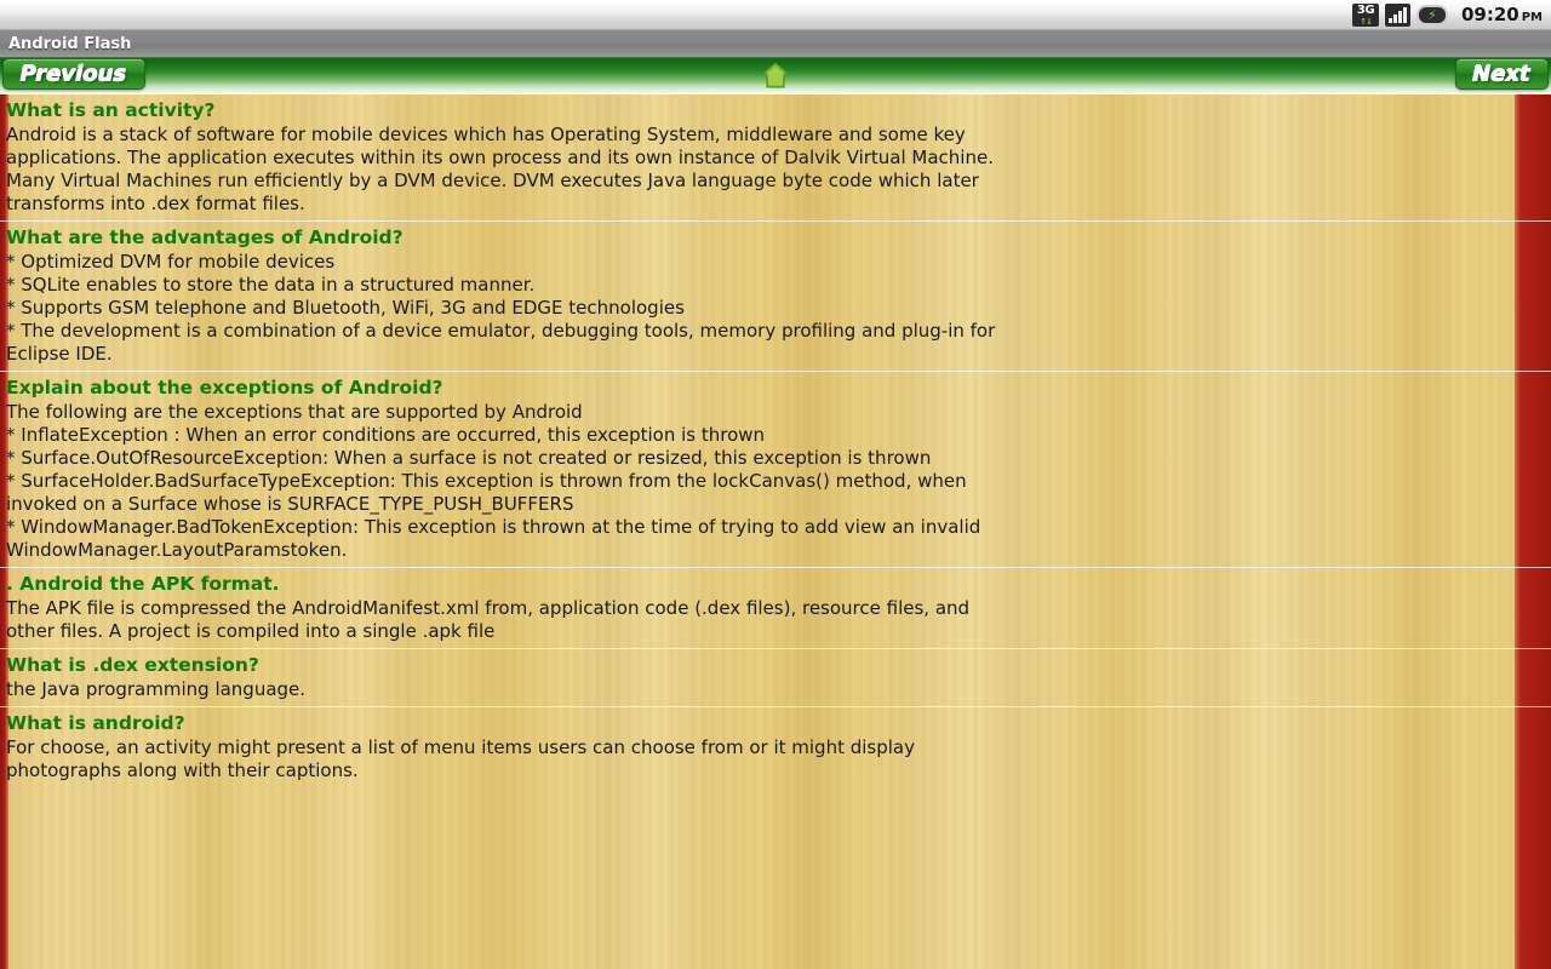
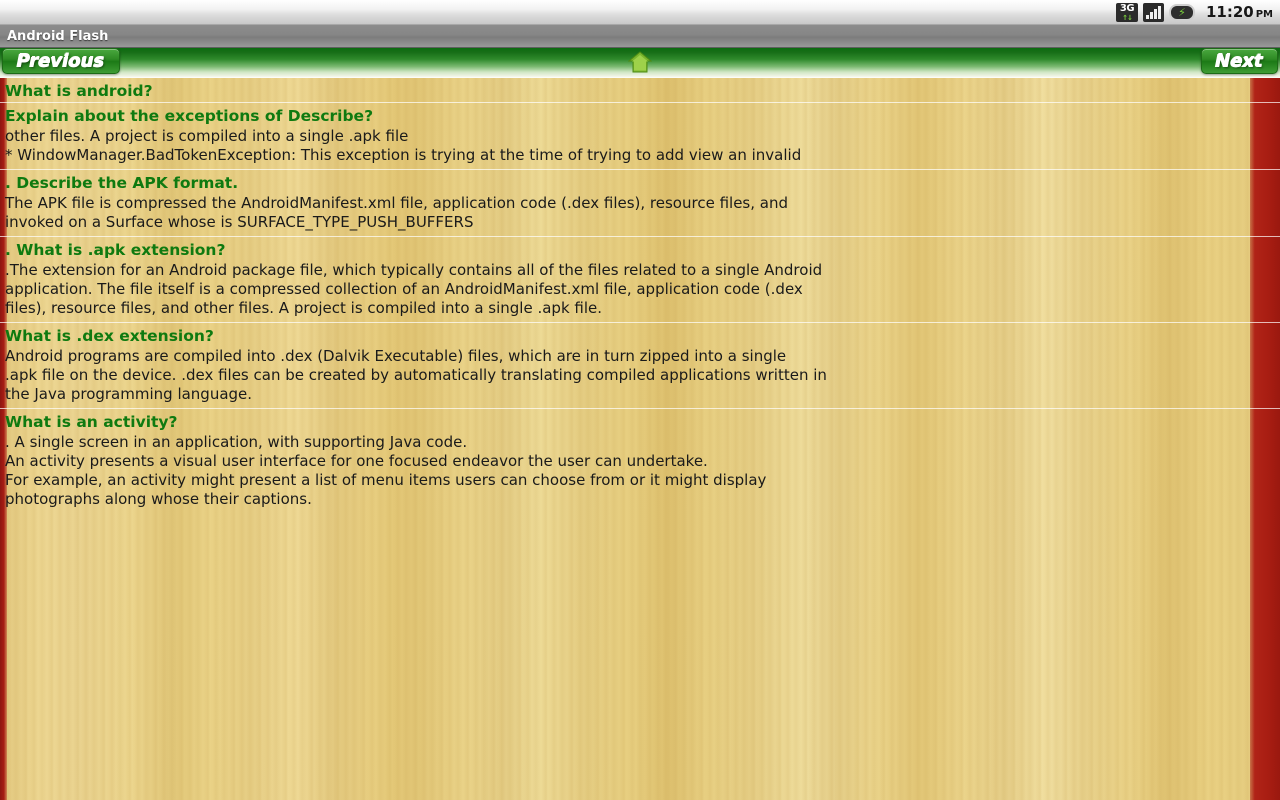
  3G
  ↑↓
  ⚡
- 09:20 PM
+ 11:20 PM
  Android Flash
  Previous
  Next
- What is an activity?
+ What is android?
- Android is a stack of software for mobile devices which has Operating System, middleware and some key
- applications. The application executes within its own process and its own instance of Dalvik Virtual Machine.
- Many Virtual Machines run efficiently by a DVM device. DVM executes Java language byte code which later
- transforms into .dex format files.
- What are the advantages of Android?
- * Optimized DVM for mobile devices
- * SQLite enables to store the data in a structured manner.
- * Supports GSM telephone and Bluetooth, WiFi, 3G and EDGE technologies
- * The development is a combination of a device emulator, debugging tools, memory profiling and plug-in for
- Eclipse IDE.
- Explain about the exceptions of Android?
+ Explain about the exceptions of Describe?
- The following are the exceptions that are supported by Android
- * InflateException : When an error conditions are occurred, this exception is thrown
- * Surface.OutOfResourceException: When a surface is not created or resized, this exception is thrown
- * SurfaceHolder.BadSurfaceTypeException: This exception is thrown from the lockCanvas() method, when
- invoked on a Surface whose is SURFACE_TYPE_PUSH_BUFFERS
+ other files. A project is compiled into a single .apk file
- * WindowManager.BadTokenException: This exception is thrown at the time of trying to add view an invalid
+ * WindowManager.BadTokenException: This exception is trying at the time of trying to add view an invalid
- WindowManager.LayoutParamstoken.
- . Android the APK format.
+ . Describe the APK format.
- The APK file is compressed the AndroidManifest.xml from, application code (.dex files), resource files, and
+ The APK file is compressed the AndroidManifest.xml file, application code (.dex files), resource files, and
- other files. A project is compiled into a single .apk file
+ invoked on a Surface whose is SURFACE_TYPE_PUSH_BUFFERS
+ . What is .apk extension?
+ .The extension for an Android package file, which typically contains all of the files related to a single Android
+ application. The file itself is a compressed collection of an AndroidManifest.xml file, application code (.dex
+ files), resource files, and other files. A project is compiled into a single .apk file.
  What is .dex extension?
+ Android programs are compiled into .dex (Dalvik Executable) files, which are in turn zipped into a single
+ .apk file on the device. .dex files can be created by automatically translating compiled applications written in
  the Java programming language.
- What is android?
+ What is an activity?
+ . A single screen in an application, with supporting Java code.
+ An activity presents a visual user interface for one focused endeavor the user can undertake.
- For choose, an activity might present a list of menu items users can choose from or it might display
+ For example, an activity might present a list of menu items users can choose from or it might display
- photographs along with their captions.
+ photographs along whose their captions.
